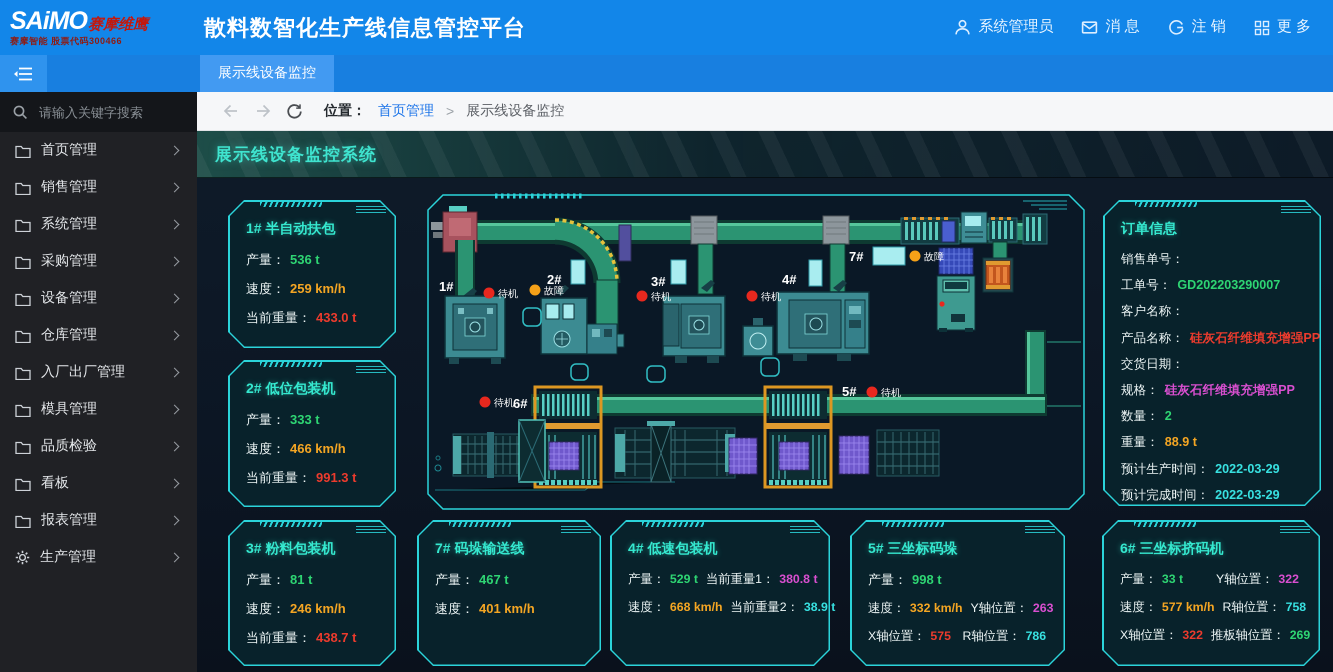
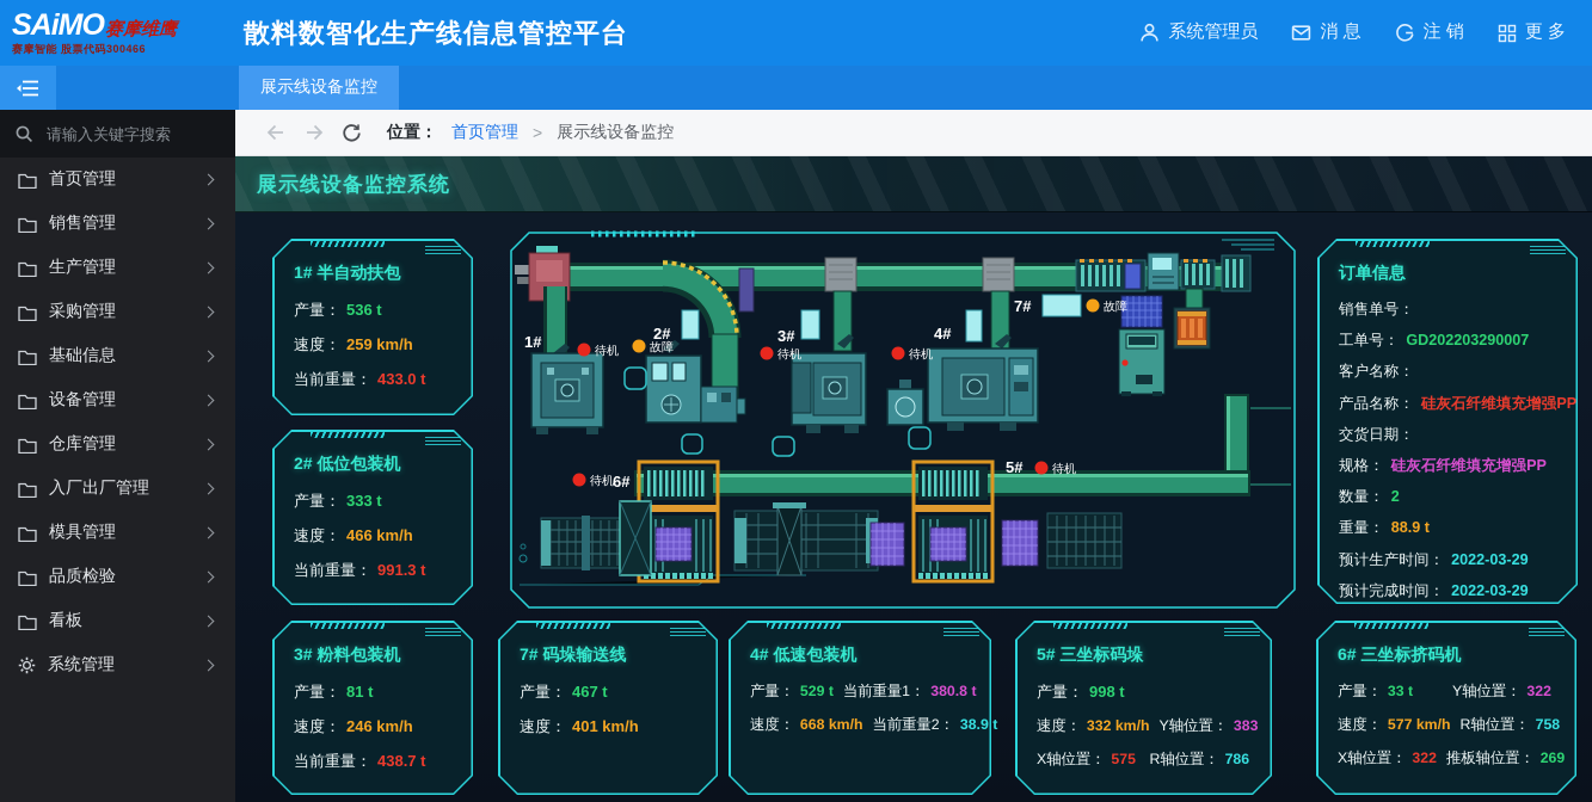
  SAiMO
  赛摩维鹰
  赛摩智能 股票代码300466
  散料数智化生产线信息管控平台
  系统管理员
  消 息
  注 销
  更 多
  展示线设备监控
  请输入关键字搜索
  首页管理
  销售管理
- 系统管理
+ 生产管理
  采购管理
+ 基础信息
  设备管理
  仓库管理
  入厂出厂管理
  模具管理
  品质检验
  看板
- 报表管理
- 生产管理
+ 系统管理
  位置：
  首页管理
  >
  展示线设备监控
  展示线设备监控系统
  1#
  待机
  2#
  故障
  3#
  待机
  4#
  待机
  7#
  故障
  5#
  待机
  6#
  待机
  1# 半自动扶包
  产量：
  536 t
  速度：
  259 km/h
  当前重量：
  433.0 t
  2# 低位包装机
  产量：
  333 t
  速度：
  466 km/h
  当前重量：
  991.3 t
  3# 粉料包装机
  产量：
  81 t
  速度：
  246 km/h
  当前重量：
  438.7 t
  7# 码垛输送线
  产量：
  467 t
  速度：
  401 km/h
  4# 低速包装机
  产量：
  529 t
  当前重量1：
  380.8 t
  速度：
  668 km/h
  当前重量2：
  38.9 t
  5# 三坐标码垛
  产量：
  998 t
  速度：
  332 km/h
  Y轴位置：
- 263
+ 383
  X轴位置：
  575
  R轴位置：
  786
  6# 三坐标挤码机
  产量：
  33 t
  Y轴位置：
  322
  速度：
  577 km/h
  R轴位置：
  758
  X轴位置：
  322
  推板轴位置：
  269
  订单信息
  销售单号：
  工单号：
  GD202203290007
  客户名称：
  产品名称：
  硅灰石纤维填充增强PP
  交货日期：
  规格：
  硅灰石纤维填充增强PP
  数量：
  2
  重量：
  88.9 t
  预计生产时间：
  2022-03-29
  预计完成时间：
  2022-03-29
